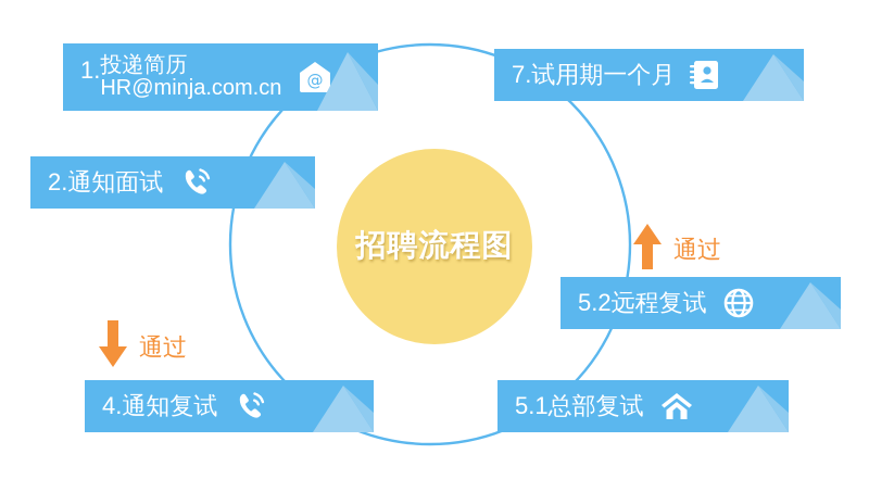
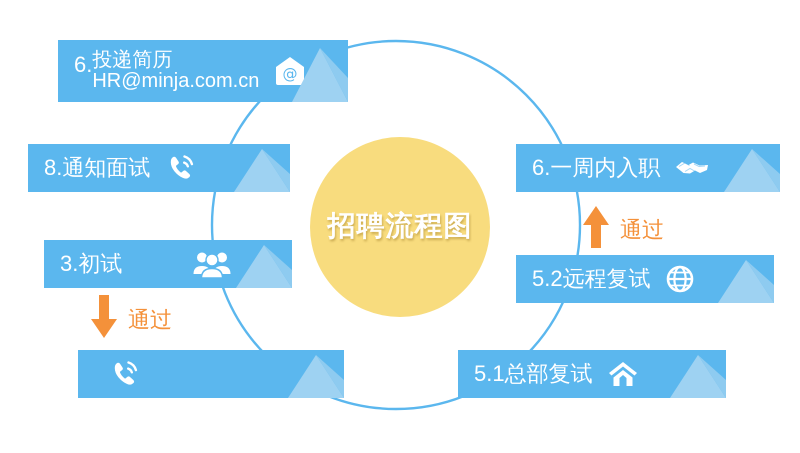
  招聘流程图
- 1.
+ 6.
  投递简历
  HR@minja.com.cn
  @
- 7.试用期一个月
- 2.通知面试
+ 8.通知面试
+ 6.一周内入职
+ 3.初试
  5.2远程复试
- 4.通知复试
  5.1总部复试
  通过
  通过
